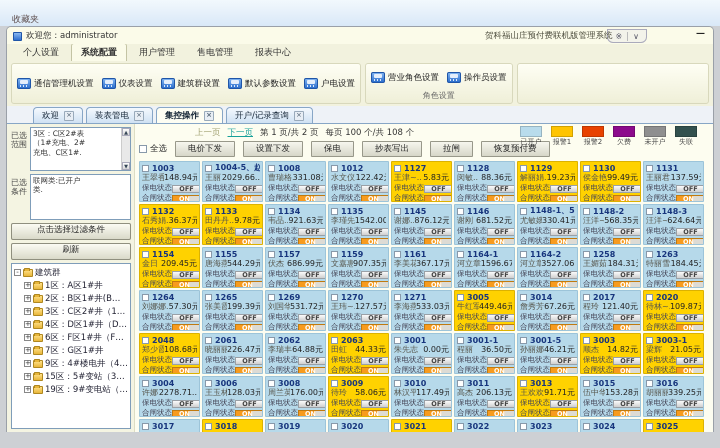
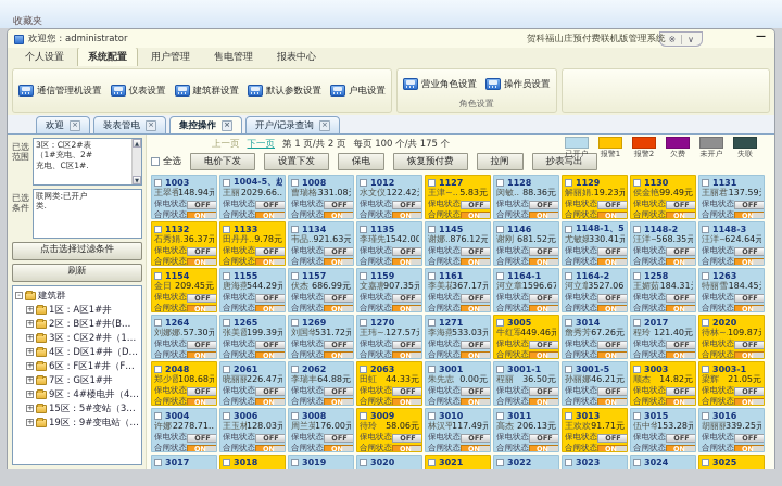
  收藏夹
  欢迎您：administrator
  贺科福山庄预付费联机版管理系统
  ※
  ∨
  —
  个人设置
  系统配置
  用户管理
  售电管理
  报表中心
  通信管理机设置
  仪表设置
  建筑群设置
  默认参数设置
  户电设置
  营业角色设置
  操作员设置
  角色设置
  欢迎
  ×
  装表管电
  ×
  集控操作
  ×
  开户/记录查询
  ×
  已选范围
  3区：C区2#表
  （1#充电、2#
  充电、C区1#.
  已选条件
  联网类:已开户
  类.
  点击选择过滤条件
  刷新
  -
  建筑群
  +
  1区：A区1#井
  +
  2区：B区1#井(B区1
  +
  3区：C区2#井（1#
  +
  4区：D区1#井（D区
  +
  6区：F区1#井（F区1
  +
  7区：G区1#井
  +
  9区：4#楼电井（4#
  +
  15区：5#变站（3#变
  +
  19区：9#变电站（2
  上一页
  下一页
  第 1 页/共 2 页
- 每页 100 个/共 108 个
+ 每页 100 个/共 175 个
  全选
  电价下发
  设置下发
  保电
- 抄表写出
+ 恢复预付费
  拉闸
- 恢复预付费
+ 抄表写出
  已开户
  报警1
  报警2
  欠费
  未开户
  失联
  1003
  王翠香
  148.94元
  保电状态
  OFF
  合闸状态
  ON
  1004-5、赵
  王丽
  2029.66..
  保电状态
  OFF
  合闸状态
  ON
  1008
  331.08
  保电状态
  OFF
  合闸状态
  ON
  1012
  122.42
  保电状态
  OFF
  合闸状态
  ON
  1127
  王津~..
  5.83元
  保电状态
  OFF
  合闸状态
  ON
  1128
  闵敏..
  88.36元
  保电状态
  OFF
  合闸状态
  ON
  1129
  解丽娟.
  19.23元
  保电状态
  OFF
  合闸状态
  ON
  1130
  侯金艳
  99.49元
  保电状态
  OFF
  合闸状态
  ON
  1131
  137.59
  保电状态
  OFF
  合闸状态
  ON
  1132
  石秀娟.
  36.37元
  保电状态
  OFF
  合闸状态
  ON
  1133
  田丹丹..
  9.78元
  保电状态
  OFF
  合闸状态
  ON
  1134
  韦品..
  921.63元
  保电状态
  OFF
  合闸状态
  ON
  1135
  1542.00
  保电状态
  OFF
  合闸状态
  ON
  1145
  谢娜..
  876.12元
  保电状态
  OFF
  合闸状态
  ON
  1146
  谢刚
  681.52元
  保电状态
  OFF
  合闸状态
  ON
  1148-1、5
  尤敏娥
  330.41元
  保电状态
  OFF
  合闸状态
  ON
  1148-2
  汪洋~
  568.35元
  保电状态
  OFF
  合闸状态
  ON
  1148-3
  汪洋~
  624.64元
  保电状态
  OFF
  合闸状态
  ON
  1154
  金日
  209.45元
  保电状态
  OFF
  合闸状态
  ON
  1155
  唐海燕
  544.29元
  保电状态
  OFF
  合闸状态
  ON
  1157
  伏杰
  686.99元
  保电状态
  OFF
  合闸状态
  ON
  1159
  文嘉惠
  907.35元
  保电状态
  OFF
  合闸状态
  ON
  1161
  李美花
  367.17元
  保电状态
  OFF
  合闸状态
  ON
  1164-1
  1596.67
  保电状态
  OFF
  合闸状态
  ON
  1164-2
  河立章
  3527.06
  保电状态
  OFF
  合闸状态
  ON
  1258
  184.31
  保电状态
  OFF
  合闸状态
  ON
  1263
  184.45
  保电状态
  OFF
  合闸状态
  ON
  1264
  刘娜娜.
  57.30元
  保电状态
  OFF
  合闸状态
  ON
  1265
  张美霞
  199.39元
  保电状态
  OFF
  合闸状态
  ON
  1269
  刘国华
  531.72元
  保电状态
  OFF
  合闸状态
  ON
  1270
  127.57
  保电状态
  OFF
  合闸状态
  ON
  1271
  李海燕
  533.03元
  保电状态
  OFF
  合闸状态
  ON
  3005
  牛红军
  449.46元
  保电状态
  OFF
  合闸状态
  ON
  3014
  詹秀芳
  67.26元
  保电状态
  OFF
  合闸状态
  ON
  2017
  程玲
  121.40元
  保电状态
  OFF
  合闸状态
  ON
  2020
  109.87
  保电状态
  OFF
  合闸状态
  ON
  2048
  郑少霞
  108.68元
  保电状态
  OFF
  合闸状态
  ON
  2061
  晓丽丽
  226.47元
  保电状态
  OFF
  合闸状态
  ON
  2062
  李瑞丰
  64.88元
  保电状态
  OFF
  合闸状态
  ON
  2063
  田虹
  44.33元
  保电状态
  OFF
  合闸状态
  ON
  3001
  朱先志
  0.00元
  保电状态
  OFF
  合闸状态
  ON
  3001-1
  程丽
  36.50元
  保电状态
  OFF
  合闸状态
  ON
  3001-5
  孙丽娜
  46.21元
  保电状态
  OFF
  合闸状态
  ON
  3003
  顺杰
  14.82元
  保电状态
  OFF
  合闸状态
  ON
  3003-1
  梁辉
  21.05元
  保电状态
  OFF
  合闸状态
  ON
  3004
  许娜
  2278.71..
  保电状态
  OFF
  合闸状态
  ON
  3006
  王玉林
  128.03元
  保电状态
  OFF
  合闸状态
  ON
  3008
  周兰英
  176.00元
  保电状态
  OFF
  合闸状态
  ON
  3009
  待玲
  58.06元
  保电状态
  OFF
  合闸状态
  ON
  3010
  林汉平
  117.49元
  保电状态
  OFF
  合闸状态
  ON
  3011
  高杰
  206.13元
  保电状态
  OFF
  合闸状态
  ON
  3013
  王欢欢
  91.71元
  保电状态
  OFF
  合闸状态
  ON
  3015
  伍中华
  153.28元
  保电状态
  OFF
  合闸状态
  ON
  3016
  胡丽丽
  339.25元
  保电状态
  OFF
  合闸状态
  ON
  3017
  3018
  3019
  3020
  3021
  3022
  3023
  3024
  3025
